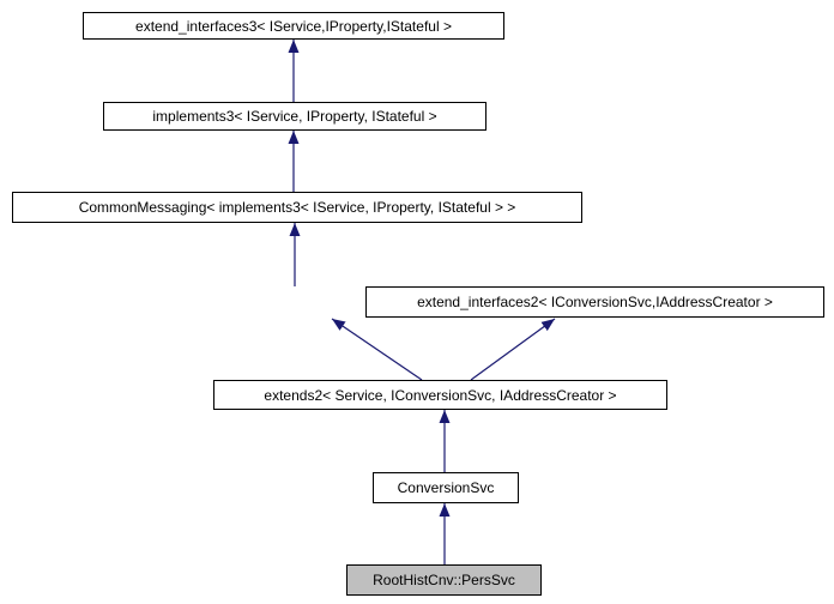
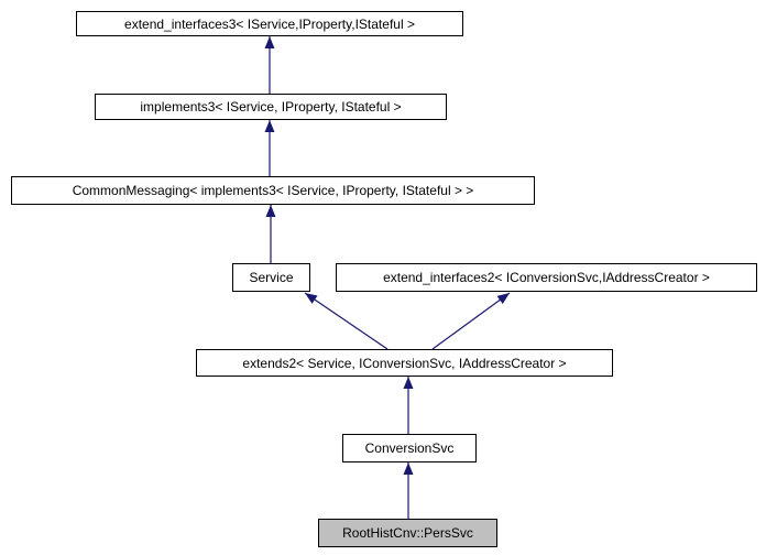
  extend_interfaces3< IService,IProperty,IStateful >
  implements3< IService, IProperty, IStateful >
  CommonMessaging< implements3< IService, IProperty, IStateful > >
+ Service
  extend_interfaces2< IConversionSvc,IAddressCreator >
  extends2< Service, IConversionSvc, IAddressCreator >
  ConversionSvc
  RootHistCnv::PersSvc
